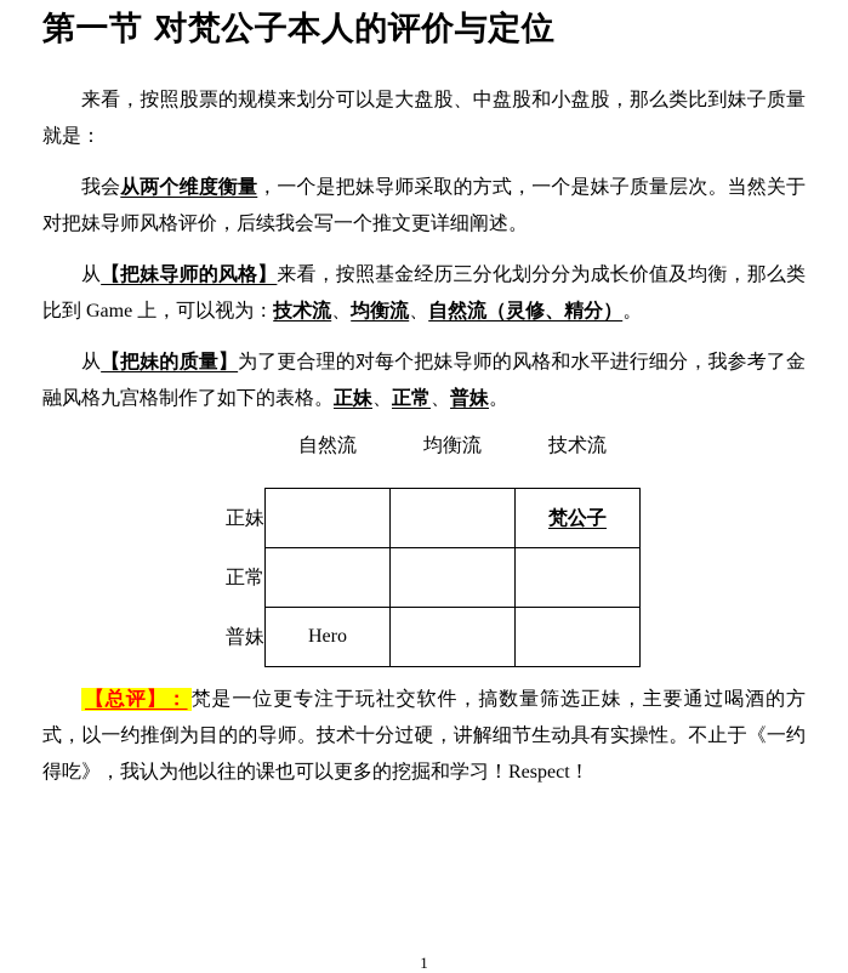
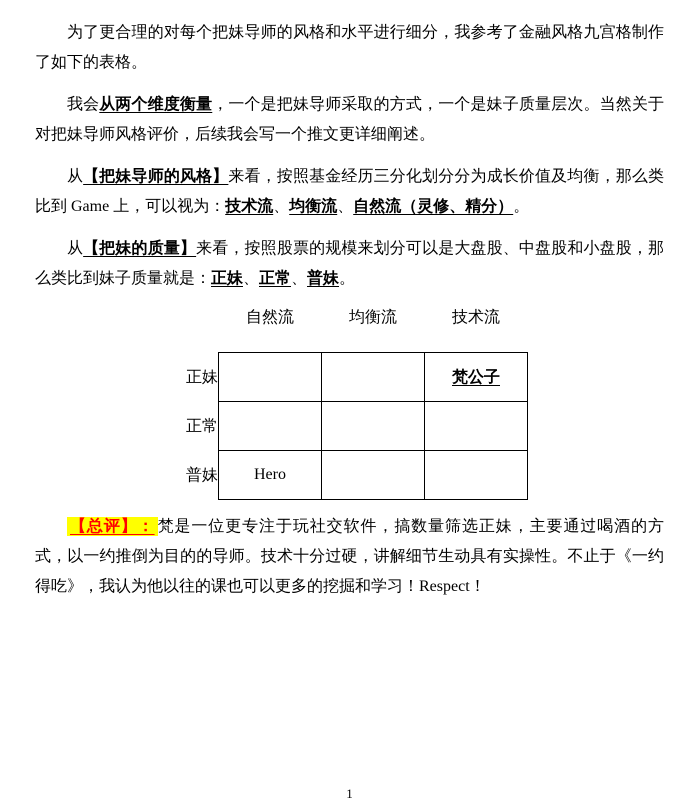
- 第一节 对梵公子本人的评价与定位
- 来看，按照股票的规模来划分可以是大盘股、中盘股和小盘股，那么类比到妹子质量就是：
+ 为了更合理的对每个把妹导师的风格和水平进行细分，我参考了金融风格九宫格制作了如下的表格。
  我会从两个维度衡量，一个是把妹导师采取的方式，一个是妹子质量层次。当然关于对把妹导师风格评价，后续我会写一个推文更详细阐述。
  从【把妹导师的风格】来看，按照基金经历三分化划分分为成长价值及均衡，那么类比到 Game 上，可以视为：技术流、均衡流、自然流（灵修、精分）。
- 从【把妹的质量】为了更合理的对每个把妹导师的风格和水平进行细分，我参考了金融风格九宫格制作了如下的表格。正妹、正常、普妹。
+ 从【把妹的质量】来看，按照股票的规模来划分可以是大盘股、中盘股和小盘股，那么类比到妹子质量就是：正妹、正常、普妹。
  	自然流	均衡流	技术流
  正妹			梵公子
  正常
  普妹	Hero
  【总评】： 梵是一位更专注于玩社交软件，搞数量筛选正妹，主要通过喝酒的方式，以一约推倒为目的的导师。技术十分过硬，讲解细节生动具有实操性。不止于《一约得吃》，我认为他以往的课也可以更多的挖掘和学习！Respect！
  1
